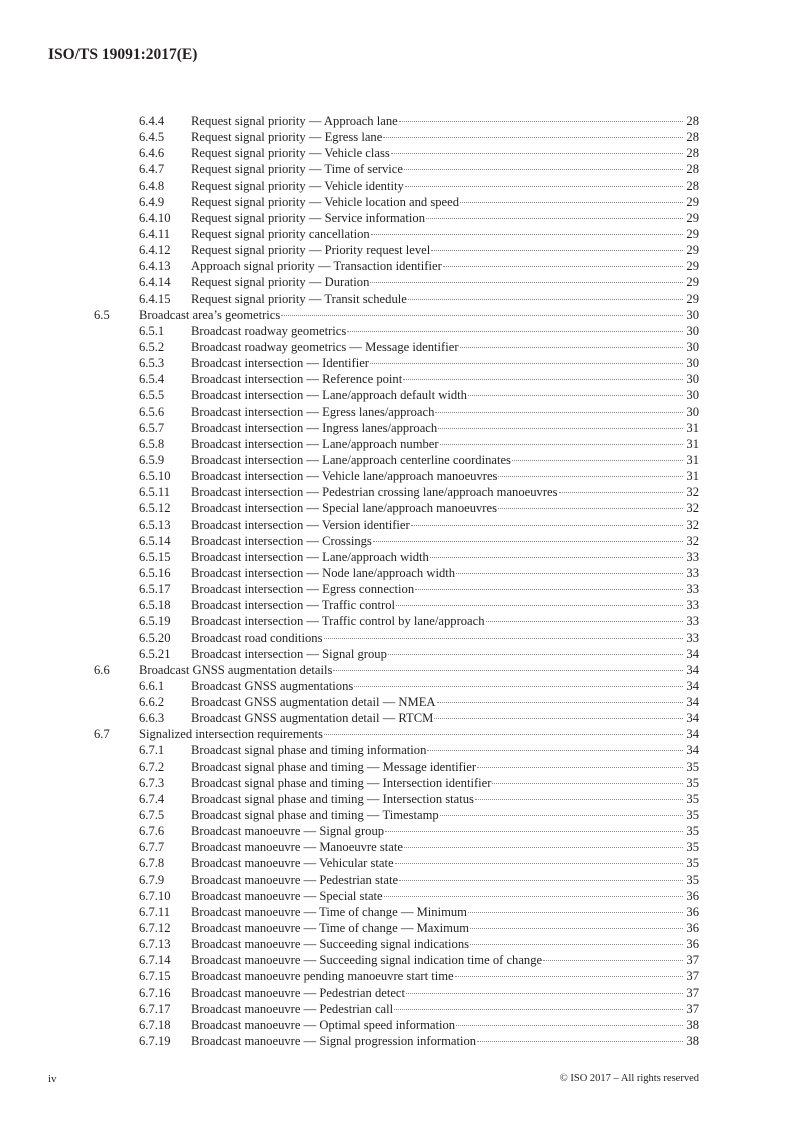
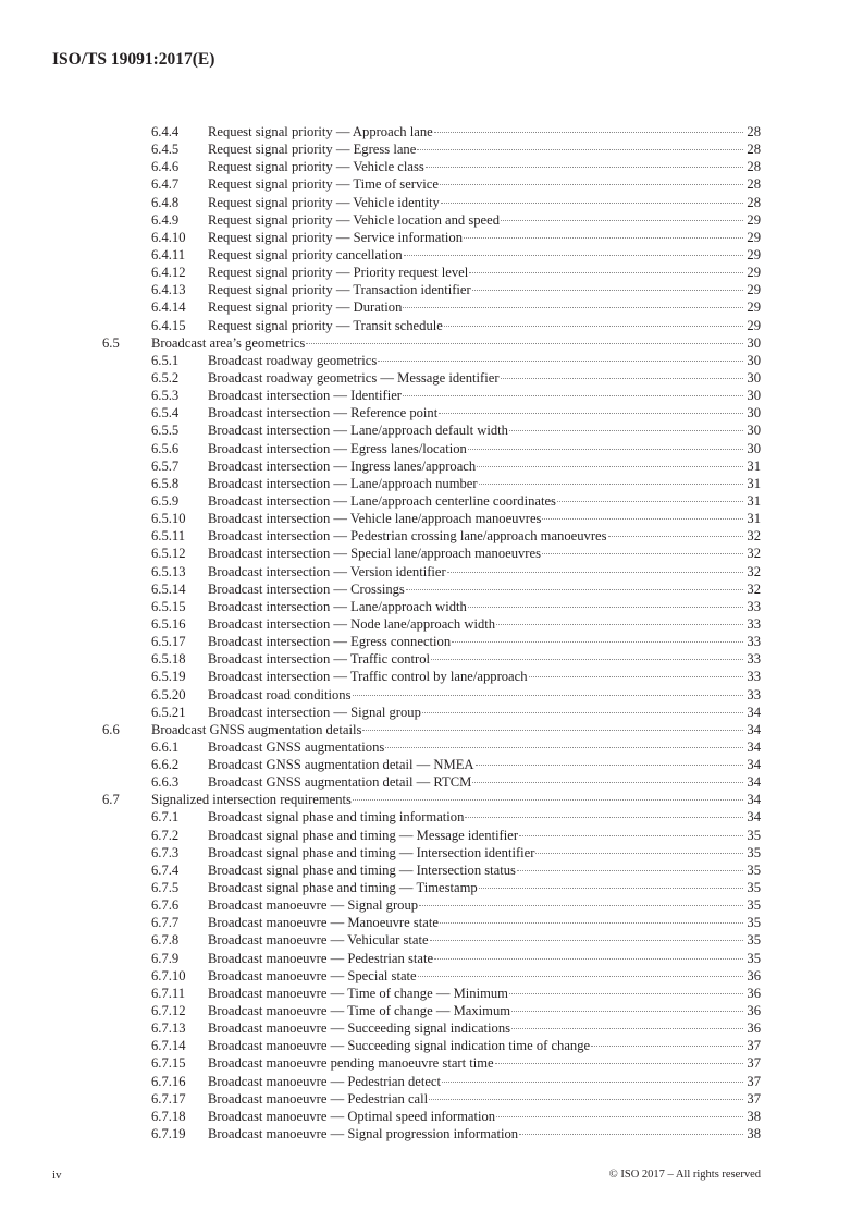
  ISO/TS 19091:2017(E)
  6.4.4
  Request signal priority — Approach lane
  28
  6.4.5
  Request signal priority — Egress lane
  28
  6.4.6
  Request signal priority — Vehicle class
  28
  6.4.7
  Request signal priority — Time of service
  28
  6.4.8
  Request signal priority — Vehicle identity
  28
  6.4.9
  Request signal priority — Vehicle location and speed
  29
  6.4.10
  Request signal priority — Service information
  29
  6.4.11
  Request signal priority cancellation
  29
  6.4.12
  Request signal priority — Priority request level
  29
  6.4.13
- Approach signal priority — Transaction identifier
+ Request signal priority — Transaction identifier
  29
  6.4.14
  Request signal priority — Duration
  29
  6.4.15
  Request signal priority — Transit schedule
  29
  6.5
  Broadcast area’s geometrics
  30
  6.5.1
  Broadcast roadway geometrics
  30
  6.5.2
  Broadcast roadway geometrics — Message identifier
  30
  6.5.3
  Broadcast intersection — Identifier
  30
  6.5.4
  Broadcast intersection — Reference point
  30
  6.5.5
  Broadcast intersection — Lane/approach default width
  30
  6.5.6
- Broadcast intersection — Egress lanes/approach
+ Broadcast intersection — Egress lanes/location
  30
  6.5.7
  Broadcast intersection — Ingress lanes/approach
  31
  6.5.8
  Broadcast intersection — Lane/approach number
  31
  6.5.9
  Broadcast intersection — Lane/approach centerline coordinates
  31
  6.5.10
  Broadcast intersection — Vehicle lane/approach manoeuvres
  31
  6.5.11
  Broadcast intersection — Pedestrian crossing lane/approach manoeuvres
  32
  6.5.12
  Broadcast intersection — Special lane/approach manoeuvres
  32
  6.5.13
  Broadcast intersection — Version identifier
  32
  6.5.14
  Broadcast intersection — Crossings
  32
  6.5.15
  Broadcast intersection — Lane/approach width
  33
  6.5.16
  Broadcast intersection — Node lane/approach width
  33
  6.5.17
  Broadcast intersection — Egress connection
  33
  6.5.18
  Broadcast intersection — Traffic control
  33
  6.5.19
  Broadcast intersection — Traffic control by lane/approach
  33
  6.5.20
  Broadcast road conditions
  33
  6.5.21
  Broadcast intersection — Signal group
  34
  6.6
  Broadcast GNSS augmentation details
  34
  6.6.1
  Broadcast GNSS augmentations
  34
  6.6.2
  Broadcast GNSS augmentation detail — NMEA
  34
  6.6.3
  Broadcast GNSS augmentation detail — RTCM
  34
  6.7
  Signalized intersection requirements
  34
  6.7.1
  Broadcast signal phase and timing information
  34
  6.7.2
  Broadcast signal phase and timing — Message identifier
  35
  6.7.3
  Broadcast signal phase and timing — Intersection identifier
  35
  6.7.4
  Broadcast signal phase and timing — Intersection status
  35
  6.7.5
  Broadcast signal phase and timing — Timestamp
  35
  6.7.6
  Broadcast manoeuvre — Signal group
  35
  6.7.7
  Broadcast manoeuvre — Manoeuvre state
  35
  6.7.8
  Broadcast manoeuvre — Vehicular state
  35
  6.7.9
  Broadcast manoeuvre — Pedestrian state
  35
  6.7.10
  Broadcast manoeuvre — Special state
  36
  6.7.11
  Broadcast manoeuvre — Time of change — Minimum
  36
  6.7.12
  Broadcast manoeuvre — Time of change — Maximum
  36
  6.7.13
  Broadcast manoeuvre — Succeeding signal indications
  36
  6.7.14
  Broadcast manoeuvre — Succeeding signal indication time of change
  37
  6.7.15
  Broadcast manoeuvre pending manoeuvre start time
  37
  6.7.16
  Broadcast manoeuvre — Pedestrian detect
  37
  6.7.17
  Broadcast manoeuvre — Pedestrian call
  37
  6.7.18
  Broadcast manoeuvre — Optimal speed information
  38
  6.7.19
  Broadcast manoeuvre — Signal progression information
  38
  iv
  © ISO 2017 – All rights reserved
